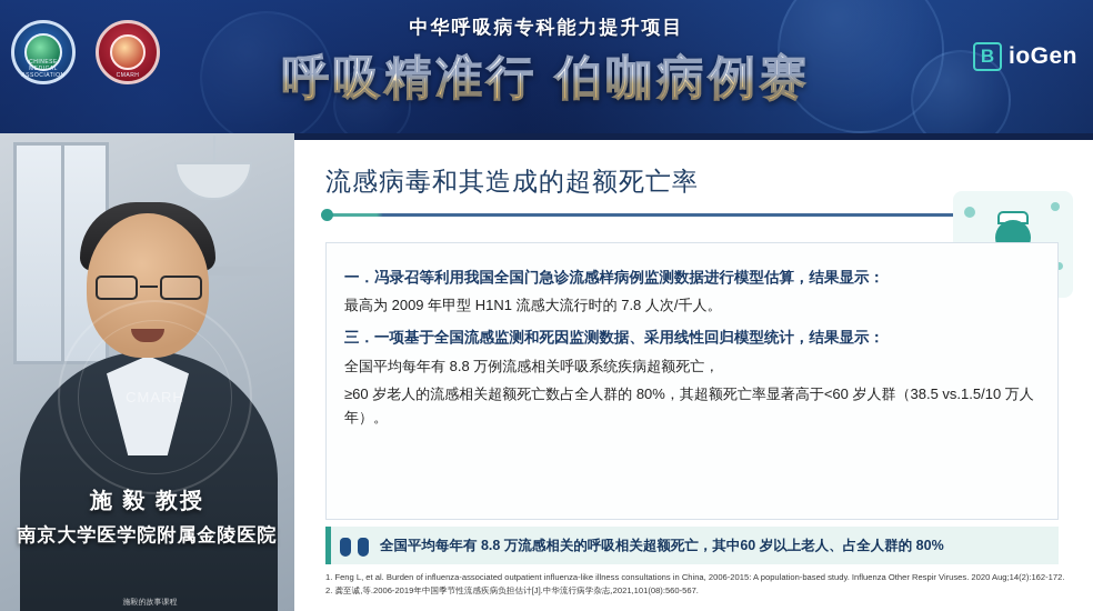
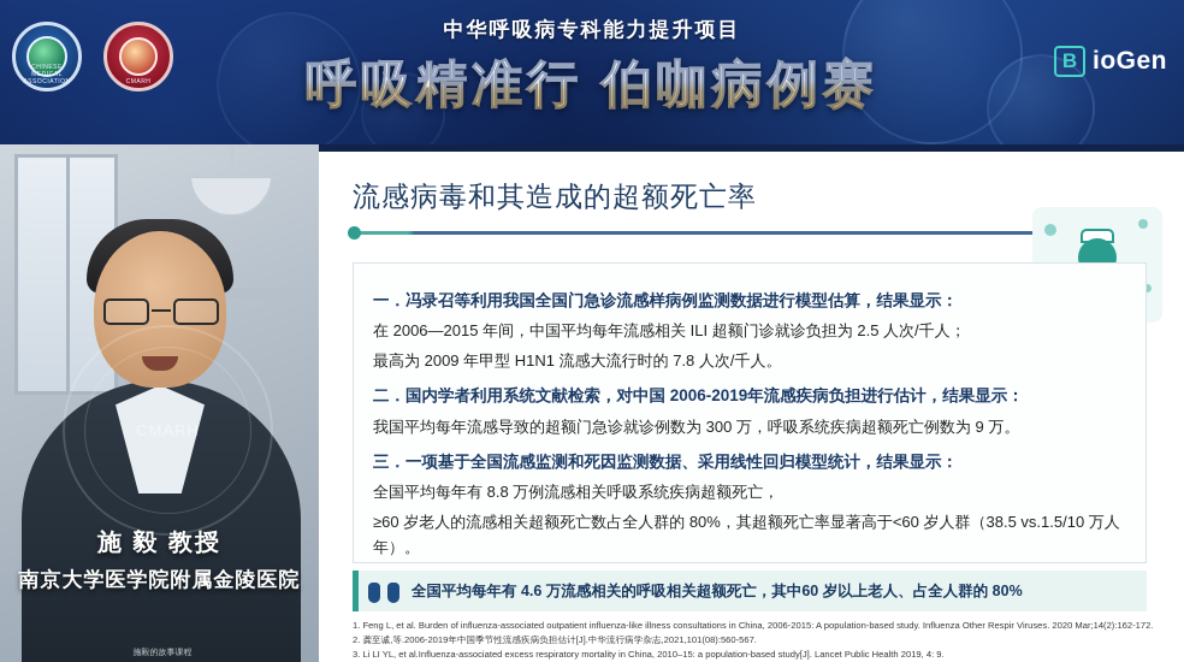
  中华呼吸病专科能力提升项目
  呼吸精准行 伯咖病例赛
  B
  ioGen
  CMARH
  施 毅 教授
  南京大学医学院附属金陵医院
  流感病毒和其造成的超额死亡率
  一．冯录召等利用我国全国门急诊流感样病例监测数据进行模型估算，结果显示：
+ 在 2006—2015 年间，中国平均每年流感相关 ILI 超额门诊就诊负担为 2.5 人次/千人；
  最高为 2009 年甲型 H1N1 流感大流行时的 7.8 人次/千人。
+ 二．国内学者利用系统文献检索，对中国 2006-2019年流感疾病负担进行估计，结果显示：
+ 我国平均每年流感导致的超额门急诊就诊例数为 300 万，呼吸系统疾病超额死亡例数为 9 万。
  三．一项基于全国流感监测和死因监测数据、采用线性回归模型统计，结果显示：
  全国平均每年有 8.8 万例流感相关呼吸系统疾病超额死亡，
  ≥60 岁老人的流感相关超额死亡数占全人群的 80%，其超额死亡率显著高于<60 岁人群（38.5 vs.1.5/10 万人年）。
- 全国平均每年有 8.8 万流感相关的呼吸相关超额死亡，其中60 岁以上老人、占全人群的 80%
+ 全国平均每年有 4.6 万流感相关的呼吸相关超额死亡，其中60 岁以上老人、占全人群的 80%
- 1. Feng L, et al. Burden of influenza-associated outpatient influenza-like illness consultations in China, 2006-2015: A population-based study. Influenza Other Respir Viruses. 2020 Aug;14(2):162-172.
+ 1. Feng L, et al. Burden of influenza-associated outpatient influenza-like illness consultations in China, 2006-2015: A population-based study. Influenza Other Respir Viruses. 2020 Mar;14(2):162-172.
  2. 龚至诚,等.2006-2019年中国季节性流感疾病负担估计[J].中华流行病学杂志,2021,101(08):560-567.
+ 3. Li LI YL, et al.Influenza-associated excess respiratory mortality in China, 2010–15: a population-based study[J]. Lancet Public Health 2019, 4: 9.
